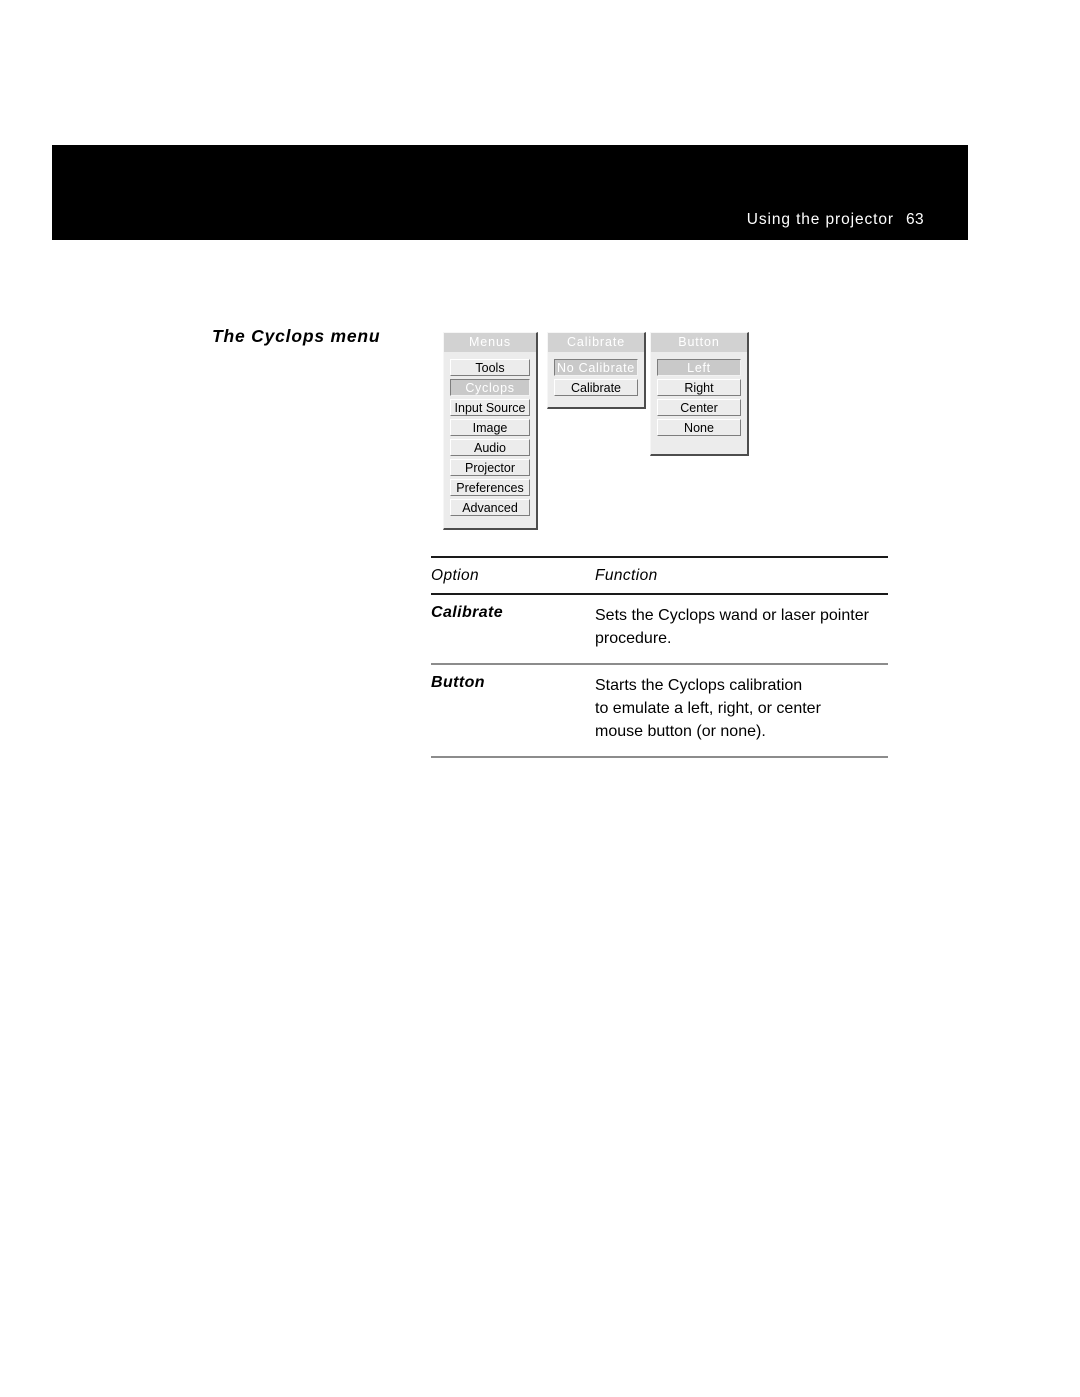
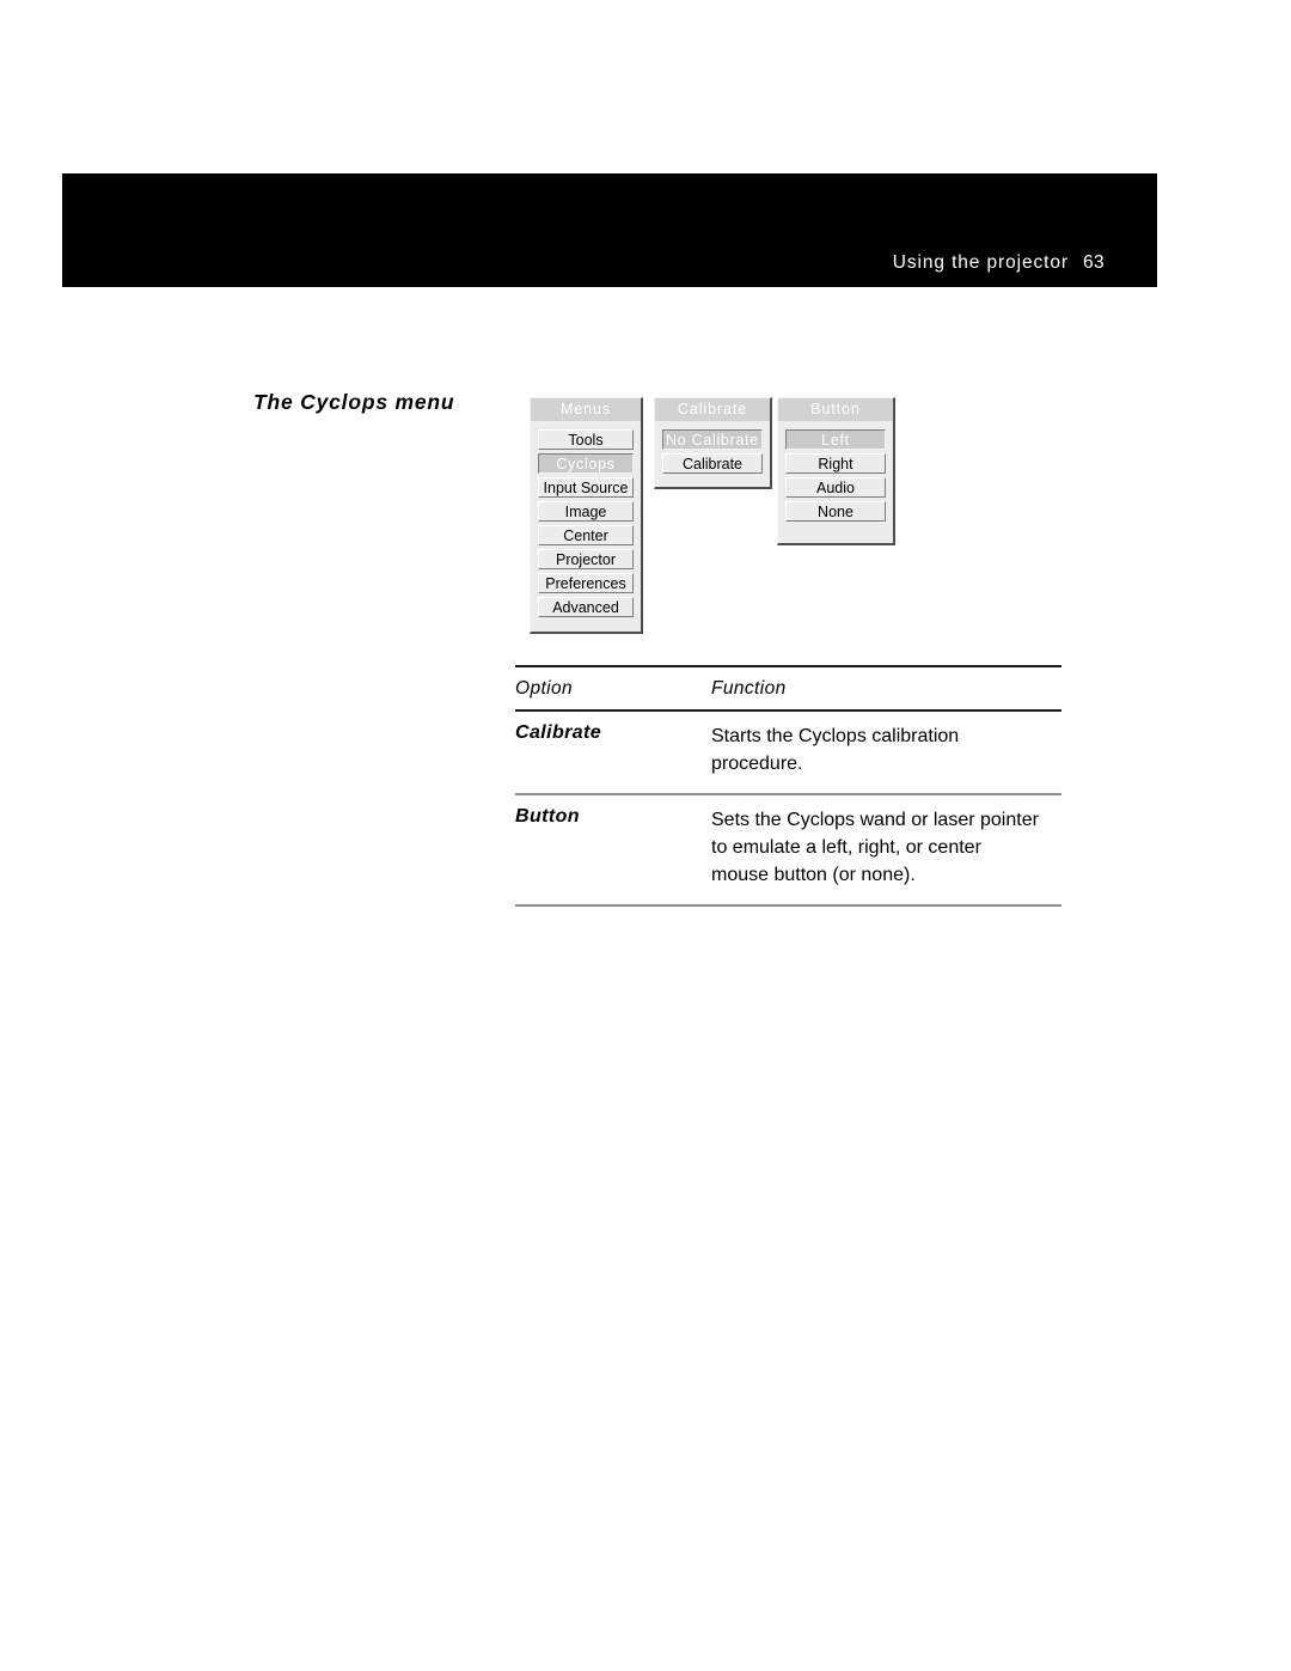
  Using the projector 63
  The Cyclops menu
  Menus
  Tools
  Cyclops
  Input Source
  Image
- Audio
+ Center
  Projector
  Preferences
  Advanced
  Calibrate
  No Calibrate
  Calibrate
  Button
  Left
  Right
- Center
+ Audio
  None
  Option
  Function
  Calibrate
- Sets the Cyclops wand or laser pointer
+ Starts the Cyclops calibration
  procedure.
  Button
- Starts the Cyclops calibration
+ Sets the Cyclops wand or laser pointer
  to emulate a left, right, or center
  mouse button (or none).
